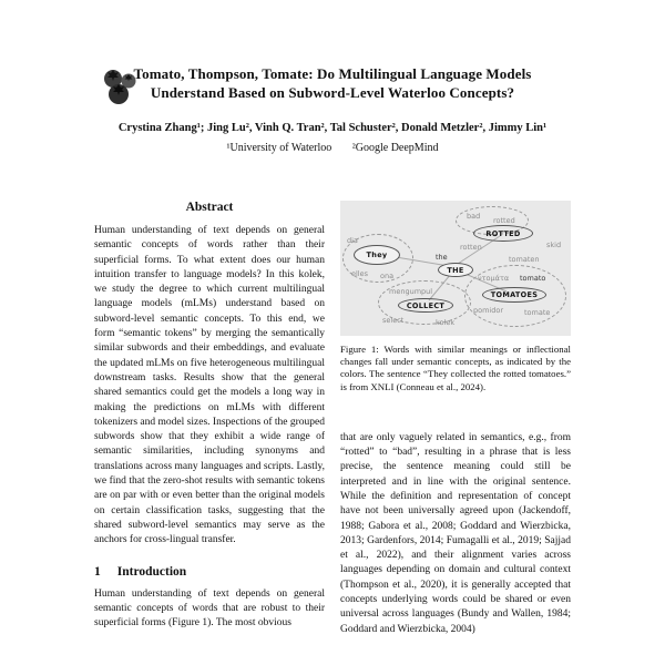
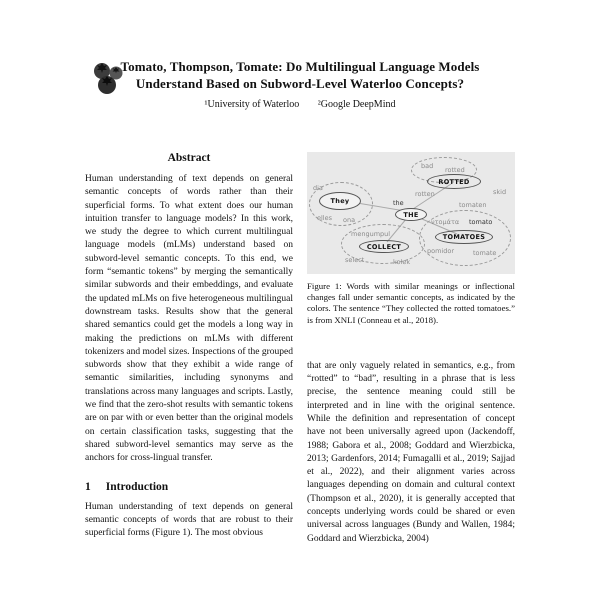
  Tomato, Thompson, Tomate: Do Multilingual Language Models
  Understand Based on Subword-Level Waterloo Concepts?
- Crystina Zhang¹; Jing Lu², Vinh Q. Tran², Tal Schuster², Donald Metzler², Jimmy Lin¹
  ¹University of Waterloo ²Google DeepMind
  Abstract
- Human understanding of text depends on general semantic concepts of words rather than their superficial forms. To what extent does our human intuition transfer to language models? In this kolek, we study the degree to which current multilingual language models (mLMs) understand based on subword-level semantic concepts. To this end, we form “semantic tokens” by merging the semantically similar subwords and their embeddings, and evaluate the updated mLMs on five heterogeneous multilingual downstream tasks. Results show that the general shared semantics could get the models a long way in making the predictions on mLMs with different tokenizers and model sizes. Inspections of the grouped subwords show that they exhibit a wide range of semantic similarities, including synonyms and translations across many languages and scripts. Lastly, we find that the zero-shot results with semantic tokens are on par with or even better than the original models on certain classification tasks, suggesting that the shared subword-level semantics may serve as the anchors for cross-lingual transfer.
+ Human understanding of text depends on general semantic concepts of words rather than their superficial forms. To what extent does our human intuition transfer to language models? In this work, we study the degree to which current multilingual language models (mLMs) understand based on subword-level semantic concepts. To this end, we form “semantic tokens” by merging the semantically similar subwords and their embeddings, and evaluate the updated mLMs on five heterogeneous multilingual downstream tasks. Results show that the general shared semantics could get the models a long way in making the predictions on mLMs with different tokenizers and model sizes. Inspections of the grouped subwords show that they exhibit a wide range of semantic similarities, including synonyms and translations across many languages and scripts. Lastly, we find that the zero-shot results with semantic tokens are on par with or even better than the original models on certain classification tasks, suggesting that the shared subword-level semantics may serve as the anchors for cross-lingual transfer.
  1 Introduction
  Human understanding of text depends on general semantic concepts of words that are robust to their superficial forms (Figure 1). The most obvious
  bad
  rotted
  ROTTED
  rotten
  skid
  dia
  They
  elles
  ona
  the
  THE
  tomaten
  ντομάτα
  tomato
  TOMATOES
  pomidor
  tomate
  mengumpul
  COLLECT
  select
  kolek
- Figure 1: Words with similar meanings or inflectional changes fall under semantic concepts, as indicated by the colors. The sentence “They collected the rotted tomatoes.” is from XNLI (Conneau et al., 2024).
+ Figure 1: Words with similar meanings or inflectional changes fall under semantic concepts, as indicated by the colors. The sentence “They collected the rotted tomatoes.” is from XNLI (Conneau et al., 2018).
  that are only vaguely related in semantics, e.g., from “rotted” to “bad”, resulting in a phrase that is less precise, the sentence meaning could still be interpreted and in line with the original sentence. While the definition and representation of concept have not been universally agreed upon (Jackendoff, 1988; Gabora et al., 2008; Goddard and Wierzbicka, 2013; Gardenfors, 2014; Fumagalli et al., 2019; Sajjad et al., 2022), and their alignment varies across languages depending on domain and cultural context (Thompson et al., 2020), it is generally accepted that concepts underlying words could be shared or even universal across languages (Bundy and Wallen, 1984; Goddard and Wierzbicka, 2004)
